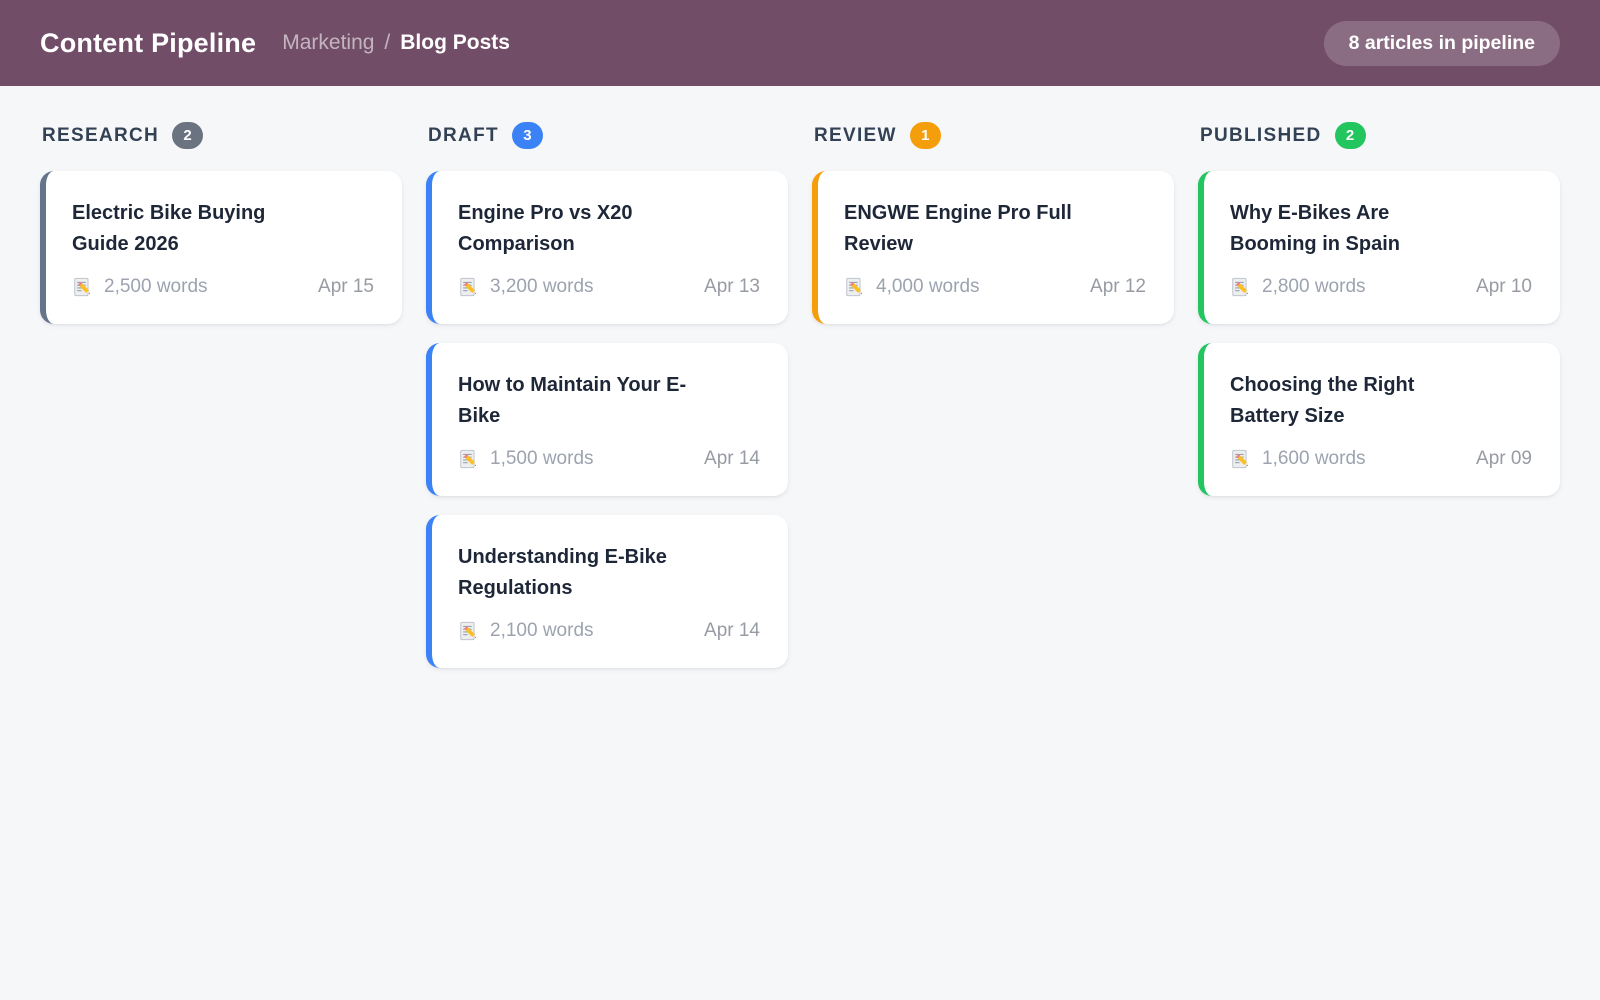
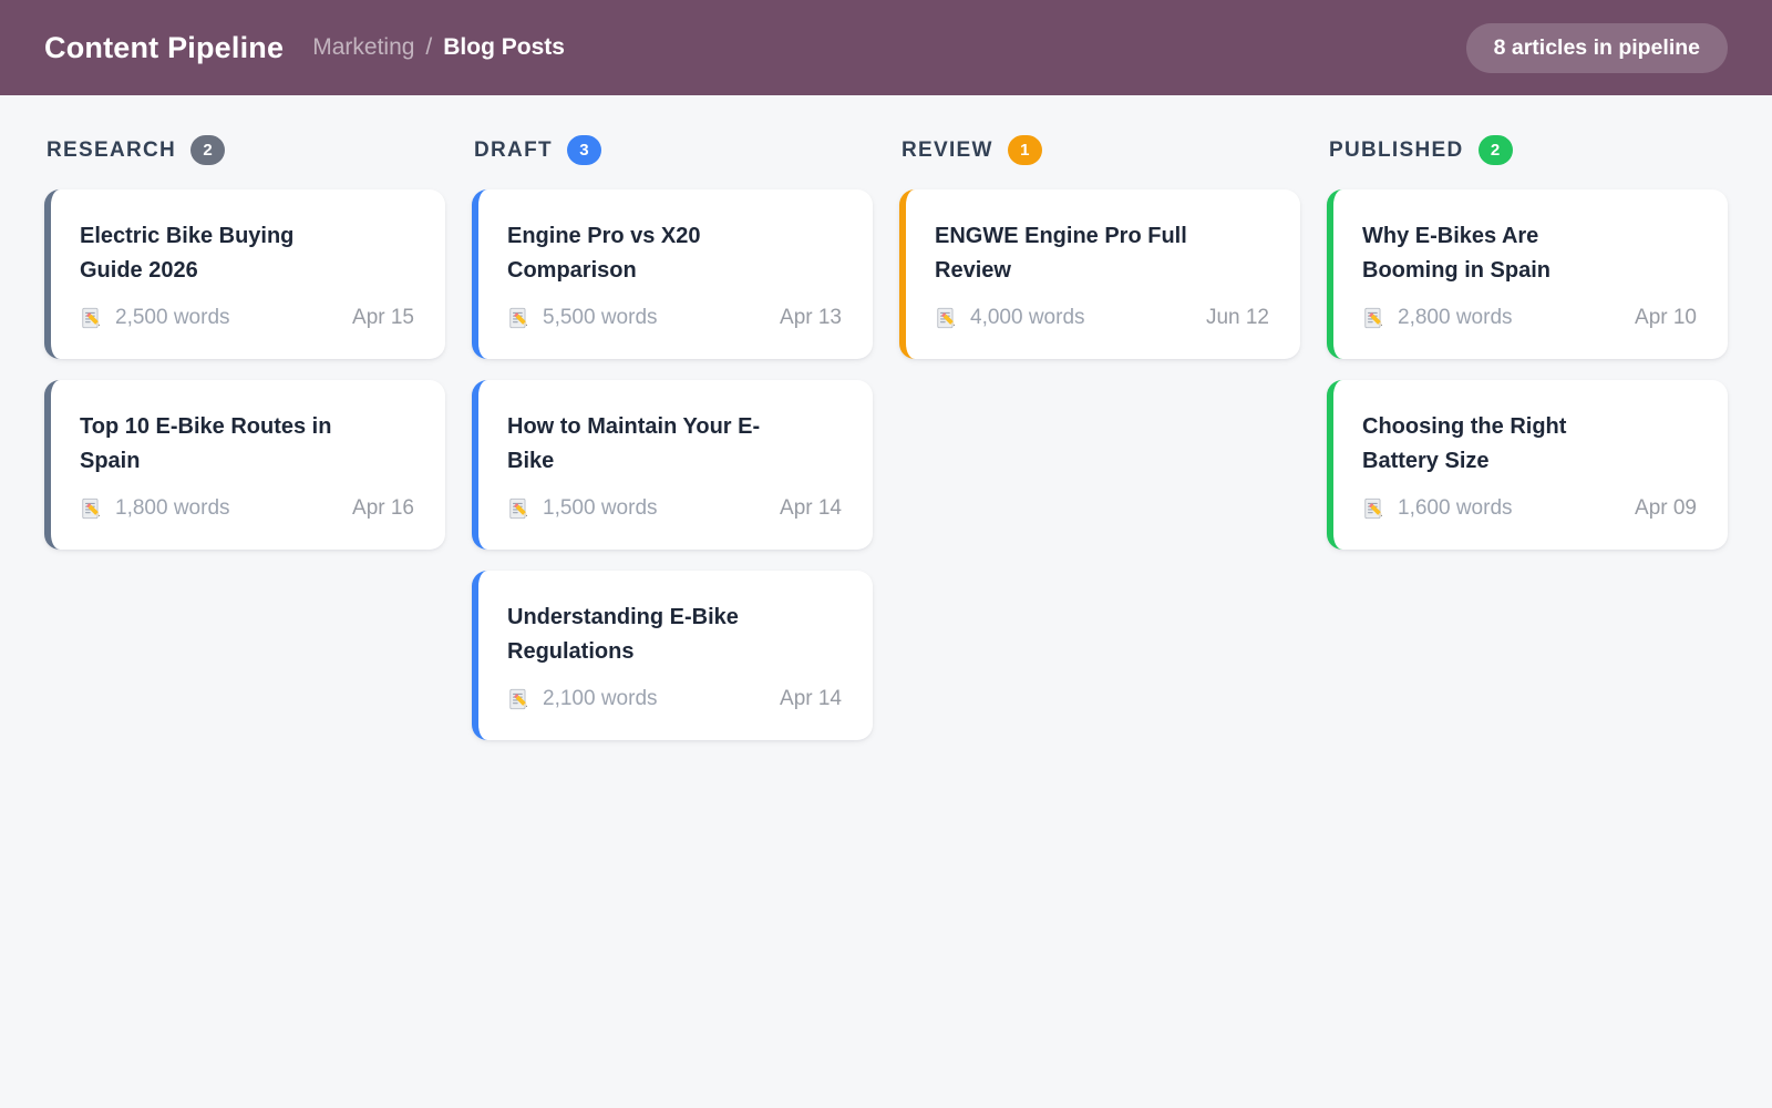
  Content Pipeline
  Marketing
  /
  Blog Posts
  8 articles in pipeline
  RESEARCH
  2
  Electric Bike Buying Guide 2026
  2,500 words
  Apr 15
+ Top 10 E-Bike Routes in Spain
+ 1,800 words
+ Apr 16
  DRAFT
  3
  Engine Pro vs X20 Comparison
- 3,200 words
+ 5,500 words
  Apr 13
  How to Maintain Your E-Bike
  1,500 words
  Apr 14
  Understanding E-Bike Regulations
  2,100 words
  Apr 14
  REVIEW
  1
  ENGWE Engine Pro Full Review
  4,000 words
- Apr 12
+ Jun 12
  PUBLISHED
  2
  Why E-Bikes Are Booming in Spain
  2,800 words
  Apr 10
  Choosing the Right Battery Size
  1,600 words
  Apr 09
